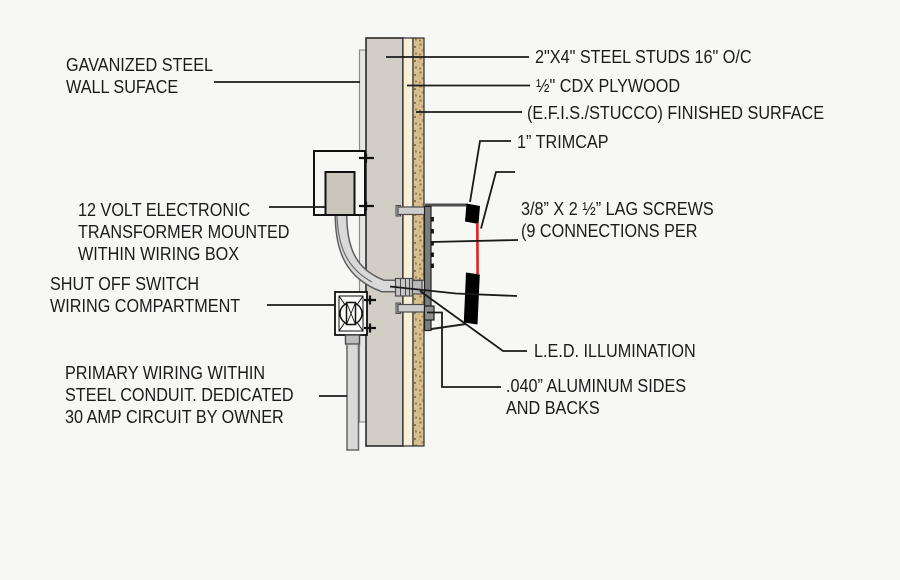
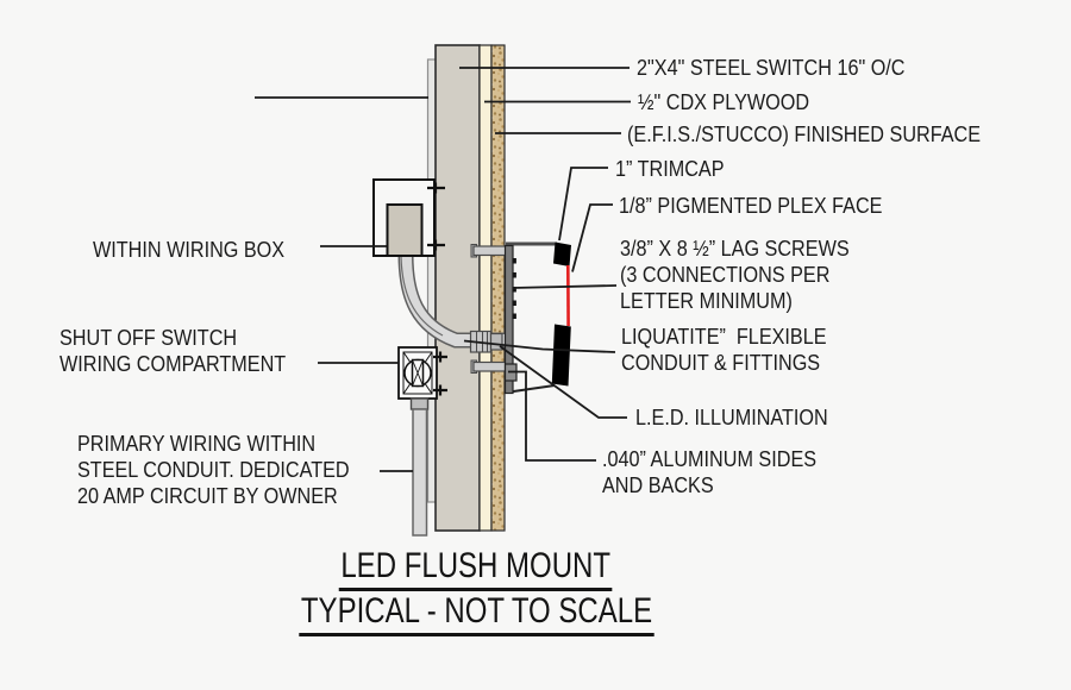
- GAVANIZED STEEL
- WALL SUFACE
- 12 VOLT ELECTRONIC
- TRANSFORMER MOUNTED
  WITHIN WIRING BOX
  SHUT OFF SWITCH
  WIRING COMPARTMENT
  PRIMARY WIRING WITHIN
  STEEL CONDUIT. DEDICATED
- 30 AMP CIRCUIT BY OWNER
+ 20 AMP CIRCUIT BY OWNER
- 2"X4" STEEL STUDS 16" O/C
+ 2"X4" STEEL SWITCH 16" O/C
  ½" CDX PLYWOOD
  (E.F.I.S./STUCCO) FINISHED SURFACE
  1” TRIMCAP
+ 1/8” PIGMENTED PLEX FACE
- 3/8” X 2 ½” LAG SCREWS
+ 3/8” X 8 ½” LAG SCREWS
- (9 CONNECTIONS PER
+ (3 CONNECTIONS PER
+ LETTER MINIMUM)
+ LIQUATITE” FLEXIBLE
+ CONDUIT & FITTINGS
  L.E.D. ILLUMINATION
  .040” ALUMINUM SIDES
  AND BACKS
+ LED FLUSH MOUNT
+ TYPICAL - NOT TO SCALE
